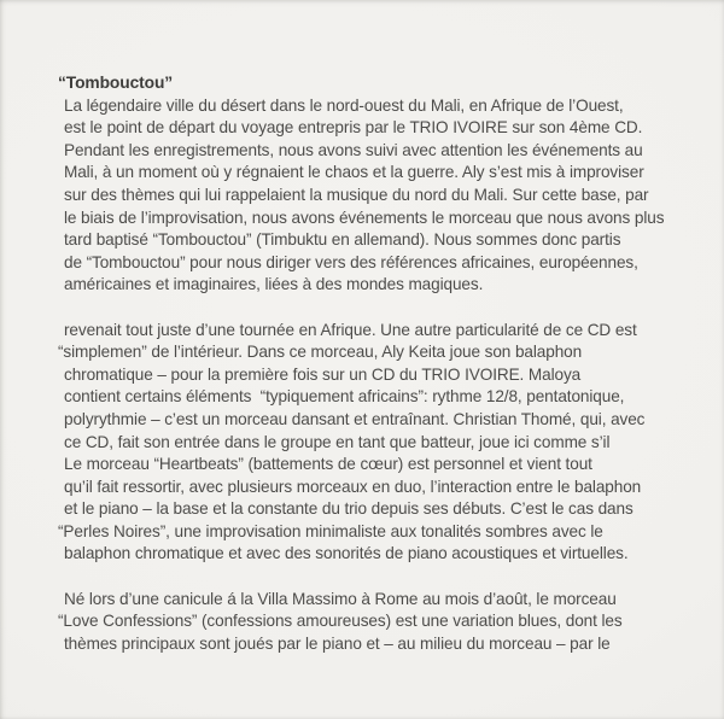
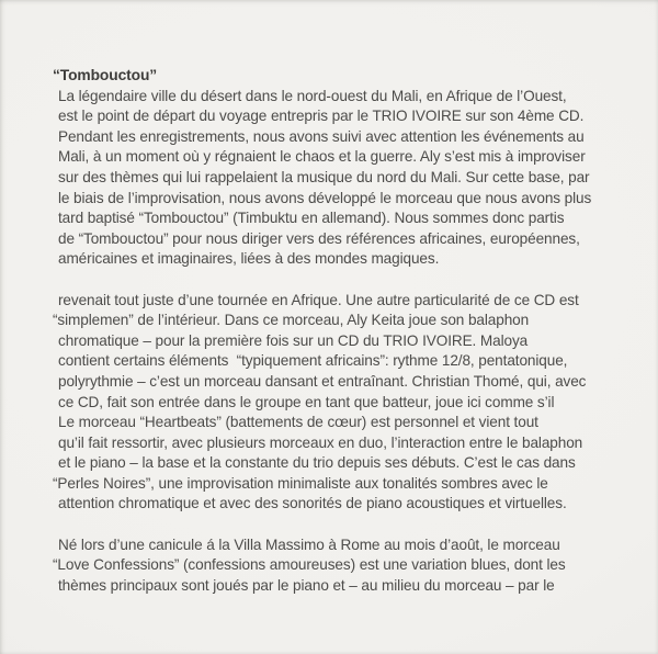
  “Tombouctou”
  La légendaire ville du désert dans le nord-ouest du Mali, en Afrique de l’Ouest,
  est le point de départ du voyage entrepris par le TRIO IVOIRE sur son 4ème CD.
  Pendant les enregistrements, nous avons suivi avec attention les événements au
  Mali, à un moment où y régnaient le chaos et la guerre. Aly s’est mis à improviser
  sur des thèmes qui lui rappelaient la musique du nord du Mali. Sur cette base, par
- le biais de l’improvisation, nous avons événements le morceau que nous avons plus
+ le biais de l’improvisation, nous avons développé le morceau que nous avons plus
  tard baptisé “Tombouctou” (Timbuktu en allemand). Nous sommes donc partis
  de “Tombouctou” pour nous diriger vers des références africaines, européennes,
  américaines et imaginaires, liées à des mondes magiques.
  revenait tout juste d’une tournée en Afrique. Une autre particularité de ce CD est
  “simplemen” de l’intérieur. Dans ce morceau, Aly Keita joue son balaphon
  chromatique – pour la première fois sur un CD du TRIO IVOIRE. Maloya
  contient certains éléments “typiquement africains”: rythme 12/8, pentatonique,
  polyrythmie – c’est un morceau dansant et entraînant. Christian Thomé, qui, avec
  ce CD, fait son entrée dans le groupe en tant que batteur, joue ici comme s’il
  Le morceau “Heartbeats” (battements de cœur) est personnel et vient tout
  qu’il fait ressortir, avec plusieurs morceaux en duo, l’interaction entre le balaphon
  et le piano – la base et la constante du trio depuis ses débuts. C’est le cas dans
  “Perles Noires”, une improvisation minimaliste aux tonalités sombres avec le
- balaphon chromatique et avec des sonorités de piano acoustiques et virtuelles.
+ attention chromatique et avec des sonorités de piano acoustiques et virtuelles.
  Né lors d’une canicule á la Villa Massimo à Rome au mois d’août, le morceau
  “Love Confessions” (confessions amoureuses) est une variation blues, dont les
  thèmes principaux sont joués par le piano et – au milieu du morceau – par le
